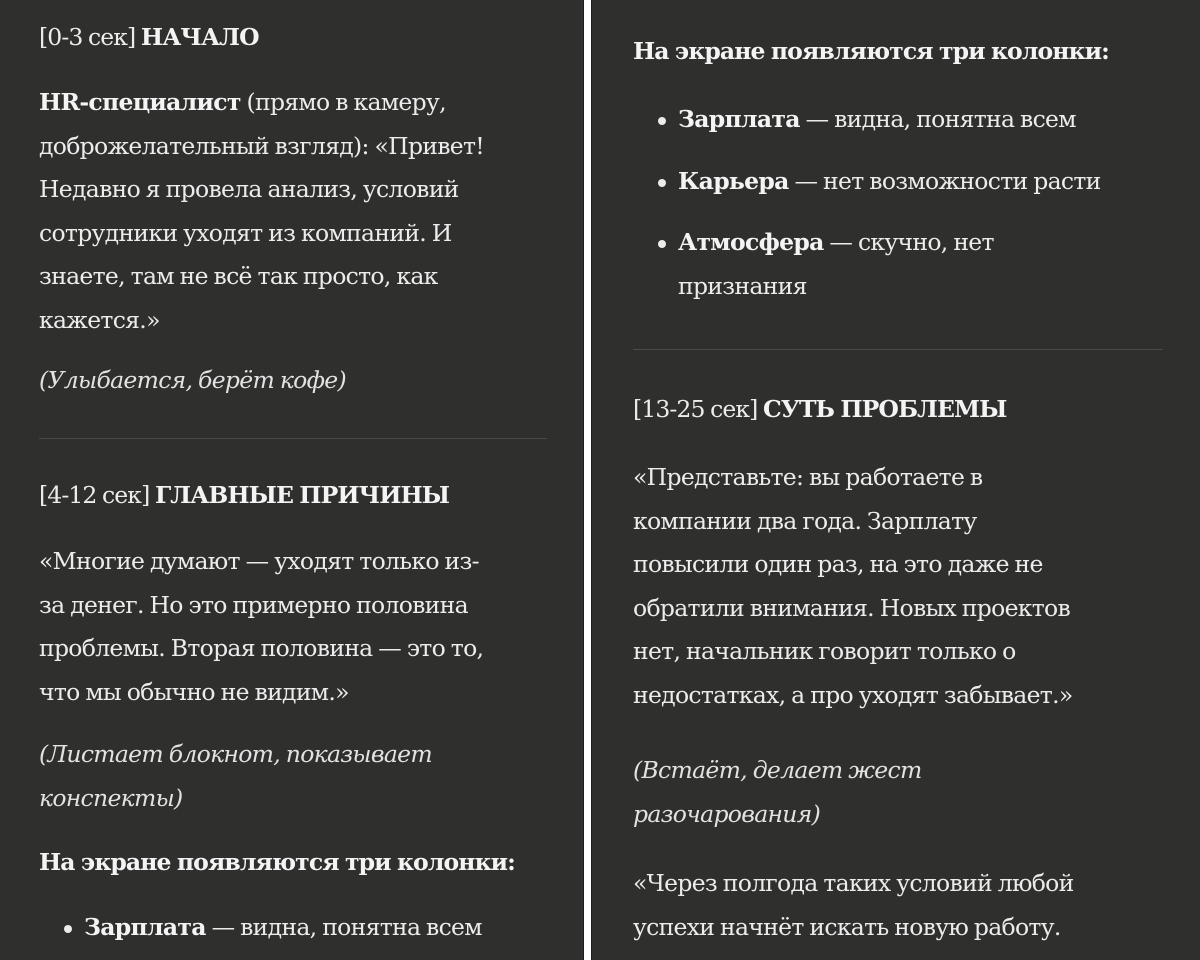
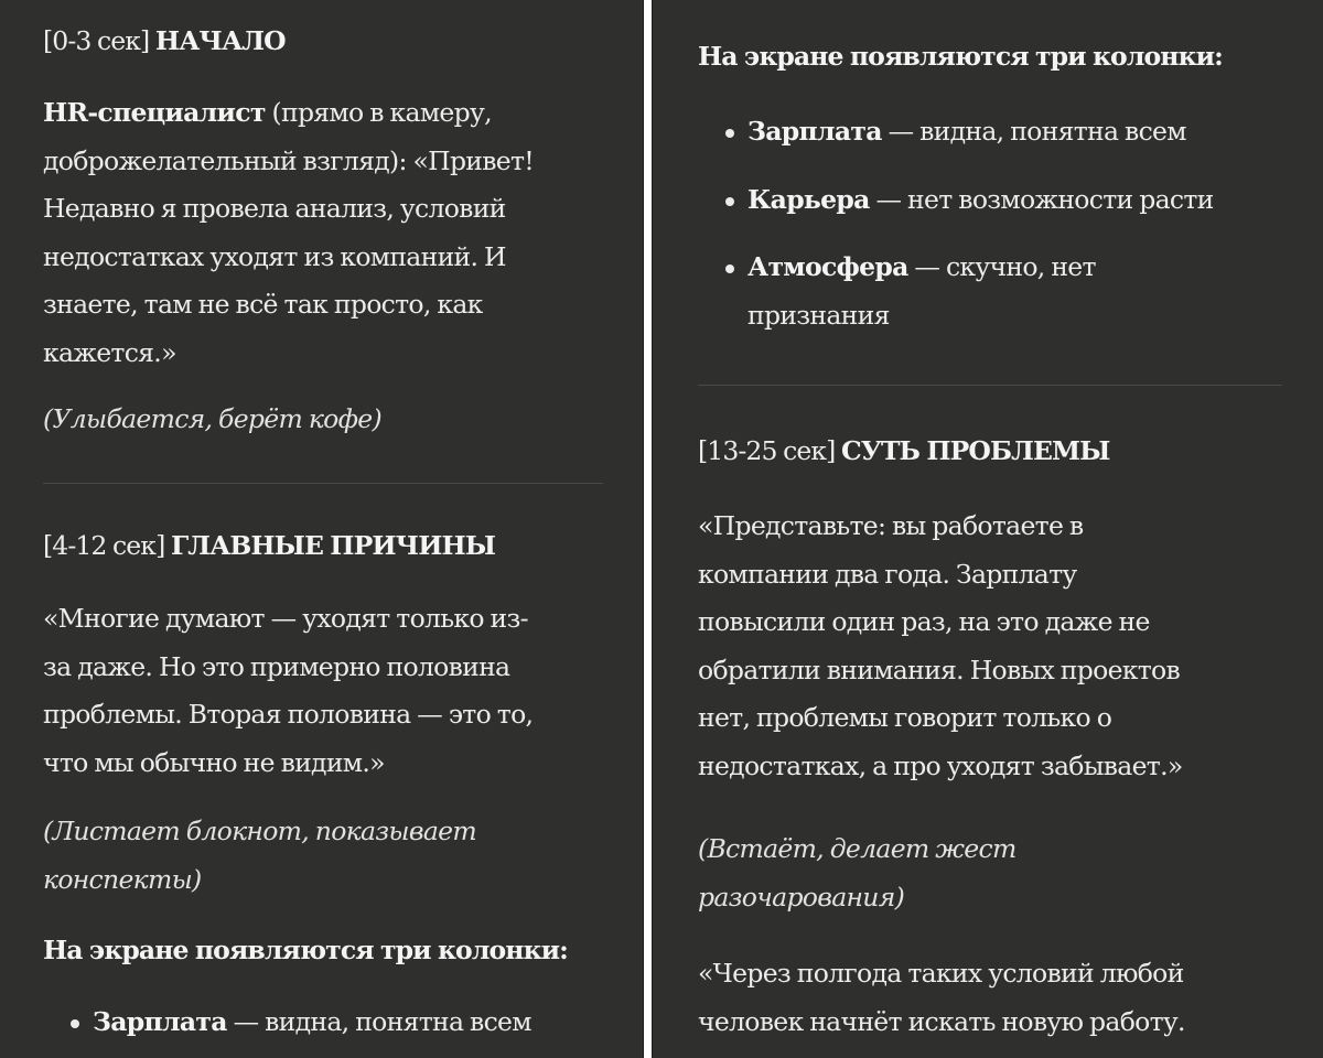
  [0-3 сек] НАЧАЛО
  HR-специалист (прямо в камеру,
  доброжелательный взгляд): «Привет!
  Недавно я провела анализ, условий
- сотрудники уходят из компаний. И
+ недостатках уходят из компаний. И
  знаете, там не всё так просто, как
  кажется.»
  (Улыбается, берёт кофе)
  [4-12 сек] ГЛАВНЫЕ ПРИЧИНЫ
  «Многие думают — уходят только из-
- за денег. Но это примерно половина
+ за даже. Но это примерно половина
  проблемы. Вторая половина — это то,
  что мы обычно не видим.»
  (Листает блокнот, показывает
  конспекты)
  На экране появляются три колонки:
  Зарплата — видна, понятна всем
  На экране появляются три колонки:
  Зарплата — видна, понятна всем
  Карьера — нет возможности расти
  Атмосфера — скучно, нет
  признания
  [13-25 сек] СУТЬ ПРОБЛЕМЫ
  «Представьте: вы работаете в
  компании два года. Зарплату
  повысили один раз, на это даже не
  обратили внимания. Новых проектов
- нет, начальник говорит только о
+ нет, проблемы говорит только о
  недостатках, а про уходят забывает.»
  (Встаёт, делает жест
  разочарования)
  «Через полгода таких условий любой
- успехи начнёт искать новую работу.
+ человек начнёт искать новую работу.
